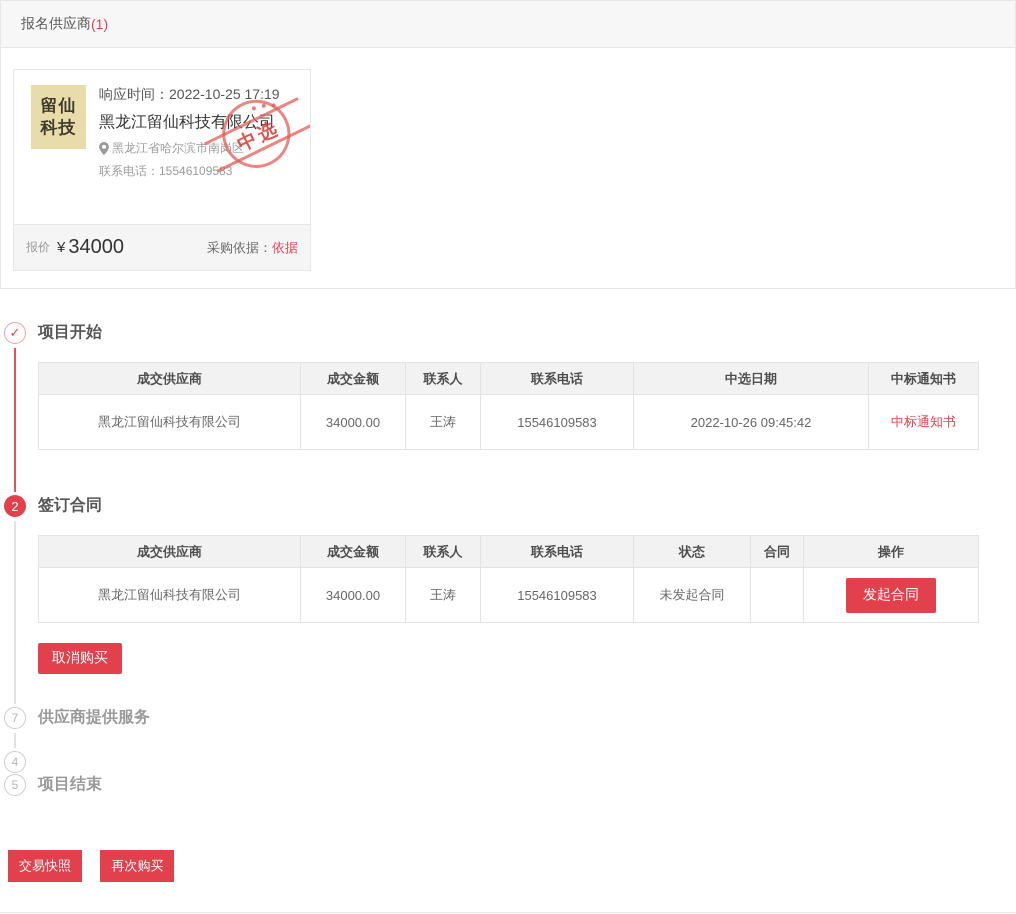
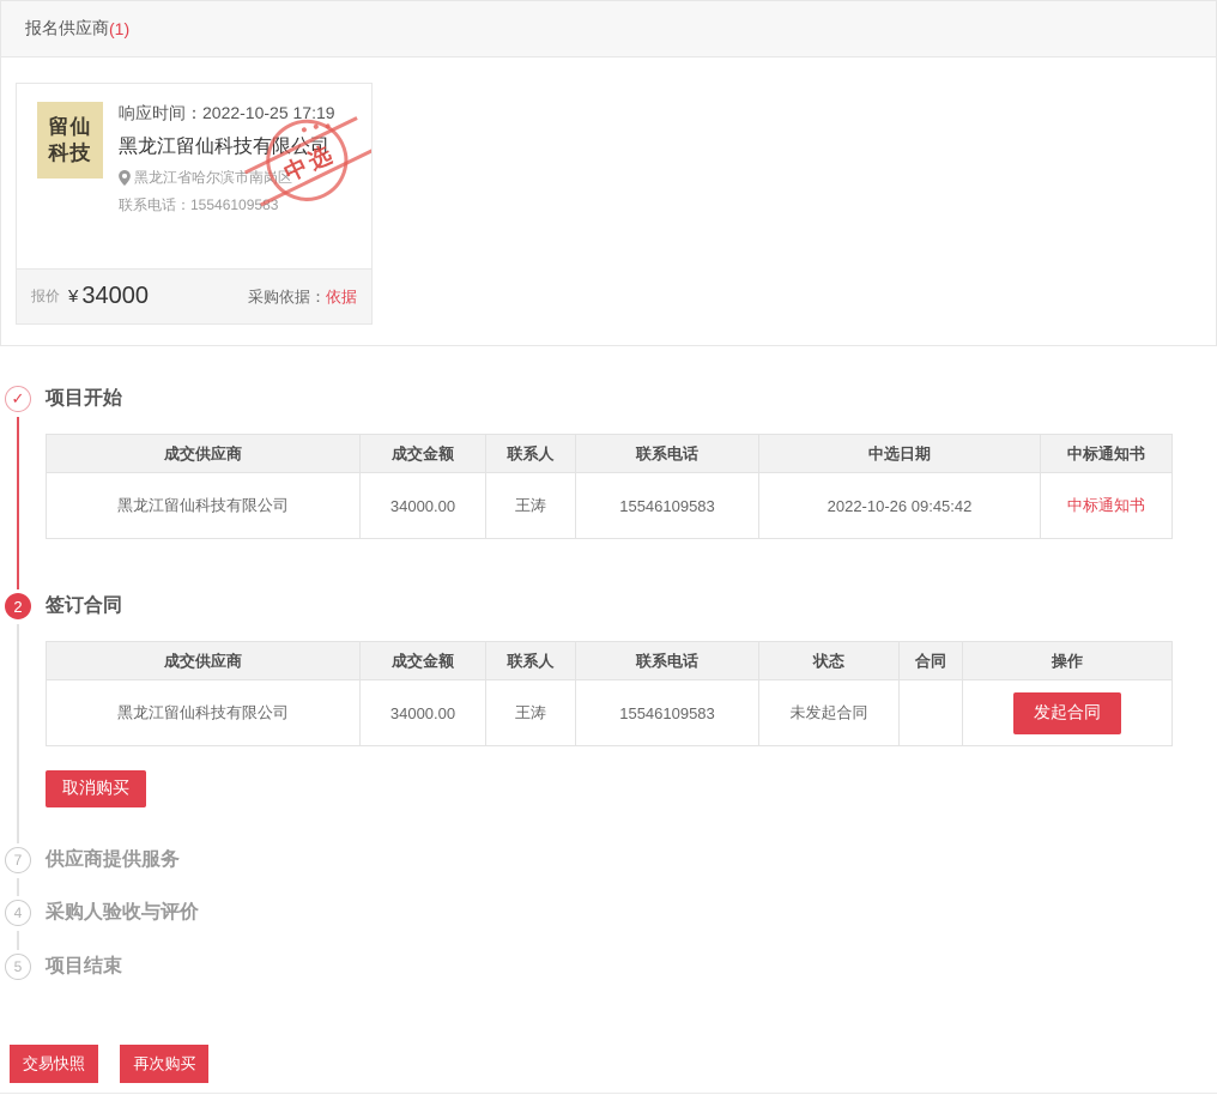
  报名供应商
  (1)
  留仙
  科技
  响应时间：2022-10-25 17:19
  黑龙江留仙科技有限公司
  黑龙江省哈尔滨市南岗区
  联系电话：15546109583
  报价
  ¥
  34000
  采购依据：依据
  ✓
  项目开始
  成交供应商	成交金额	联系人	联系电话	中选日期	中标通知书
  黑龙江留仙科技有限公司	34000.00	王涛	15546109583	2022-10-26 09:45:42	中标通知书
  2
  签订合同
  成交供应商	成交金额	联系人	联系电话	状态	合同	操作
  黑龙江留仙科技有限公司	34000.00	王涛	15546109583	未发起合同		发起合同
  取消购买
  7
  供应商提供服务
  4
+ 采购人验收与评价
  5
  项目结束
  交易快照 再次购买
